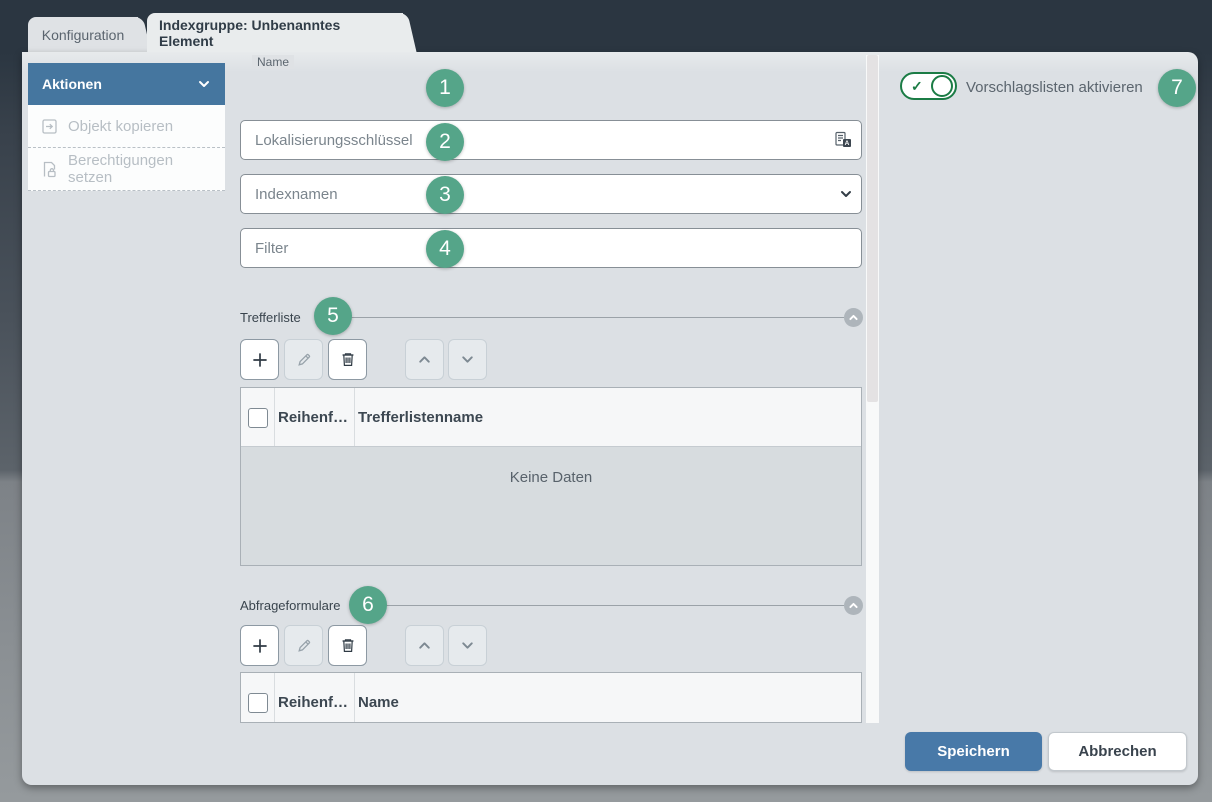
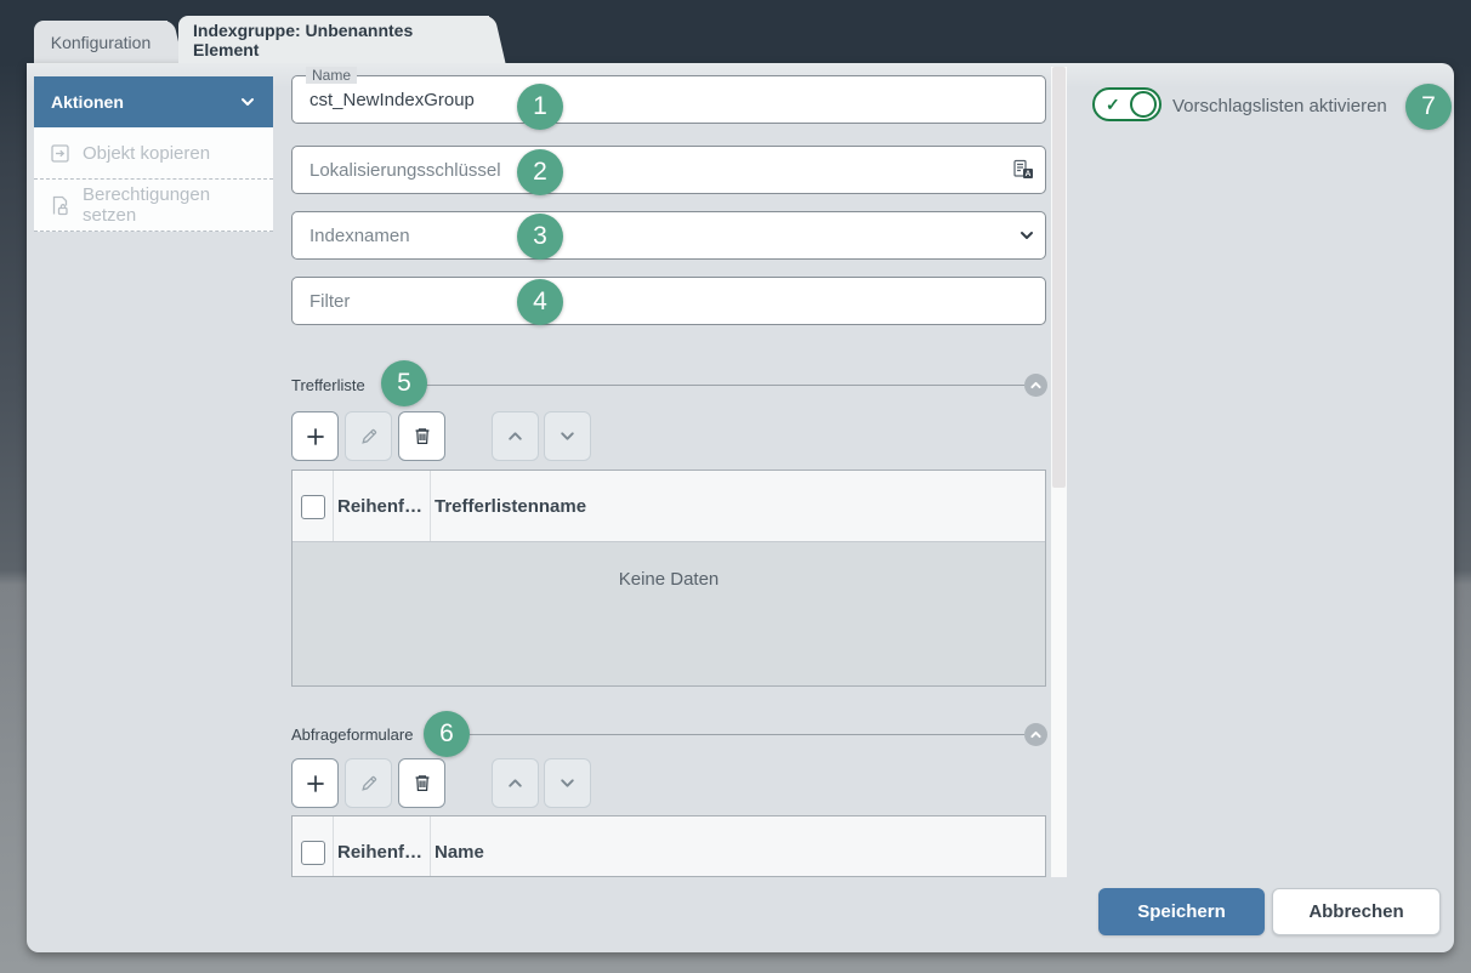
  Konfiguration
  Indexgruppe: Unbenanntes Element
  Aktionen
  Objekt kopieren
  Berechtigungen setzen
  Name
+ cst_NewIndexGroup
  Lokalisierungsschlüssel
  Indexnamen
  Filter
  Trefferliste
  Reihenf…
  Trefferlistenname
  Keine Daten
  Abfrageformulare
  Reihenf…
  Name
  ✓
  Vorschlagslisten aktivieren
  Speichern
  Abbrechen
  1
  2
  3
  4
  5
  6
  7
